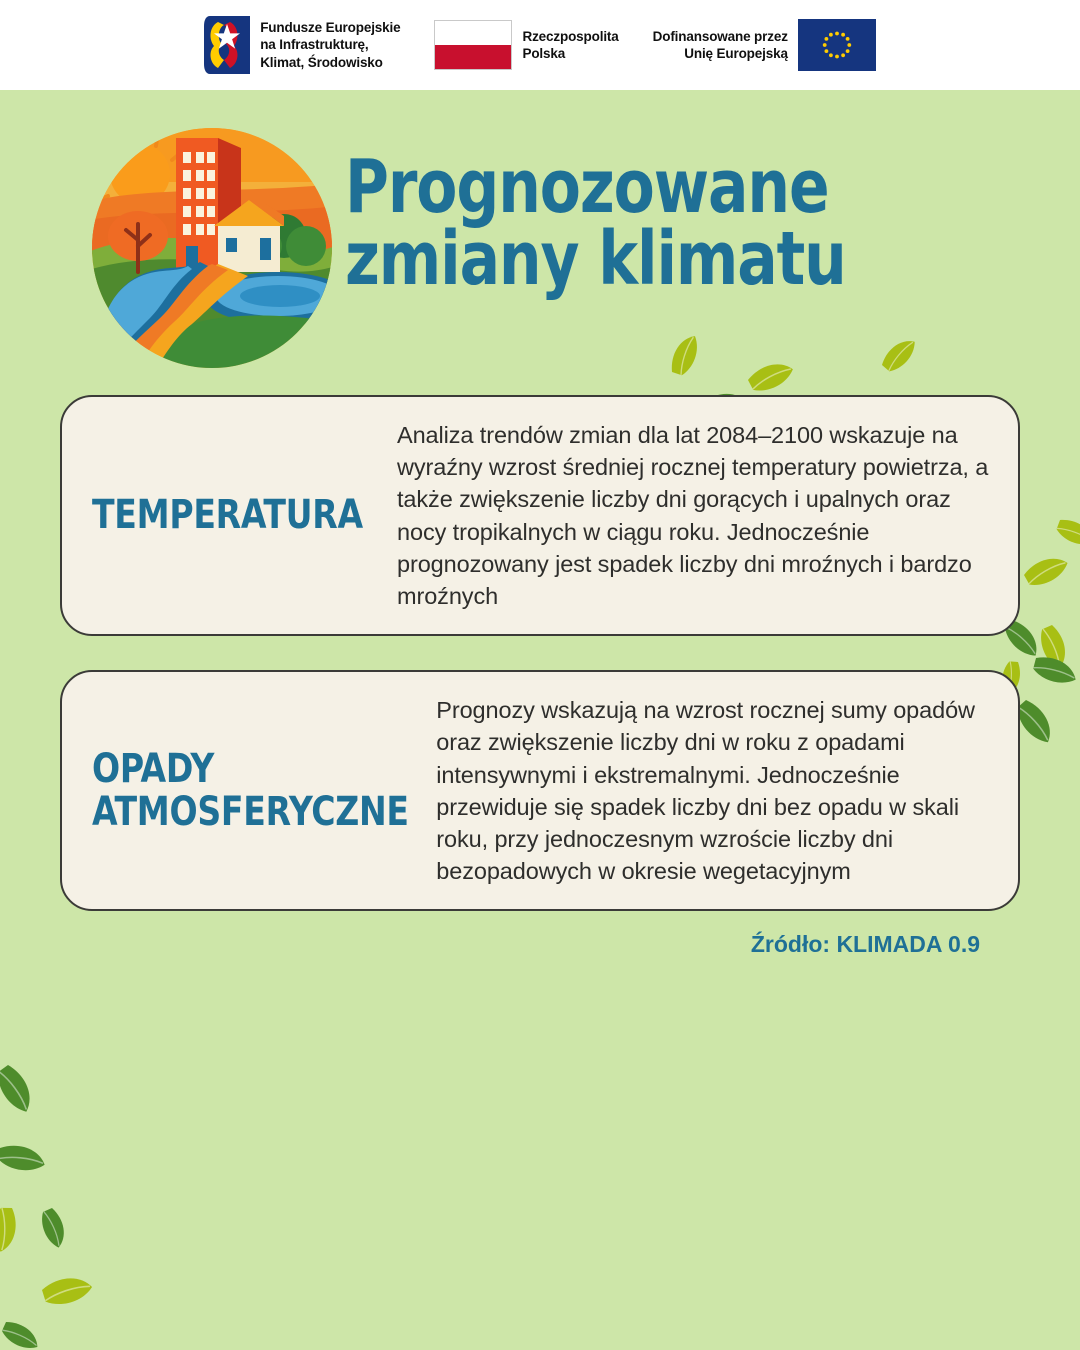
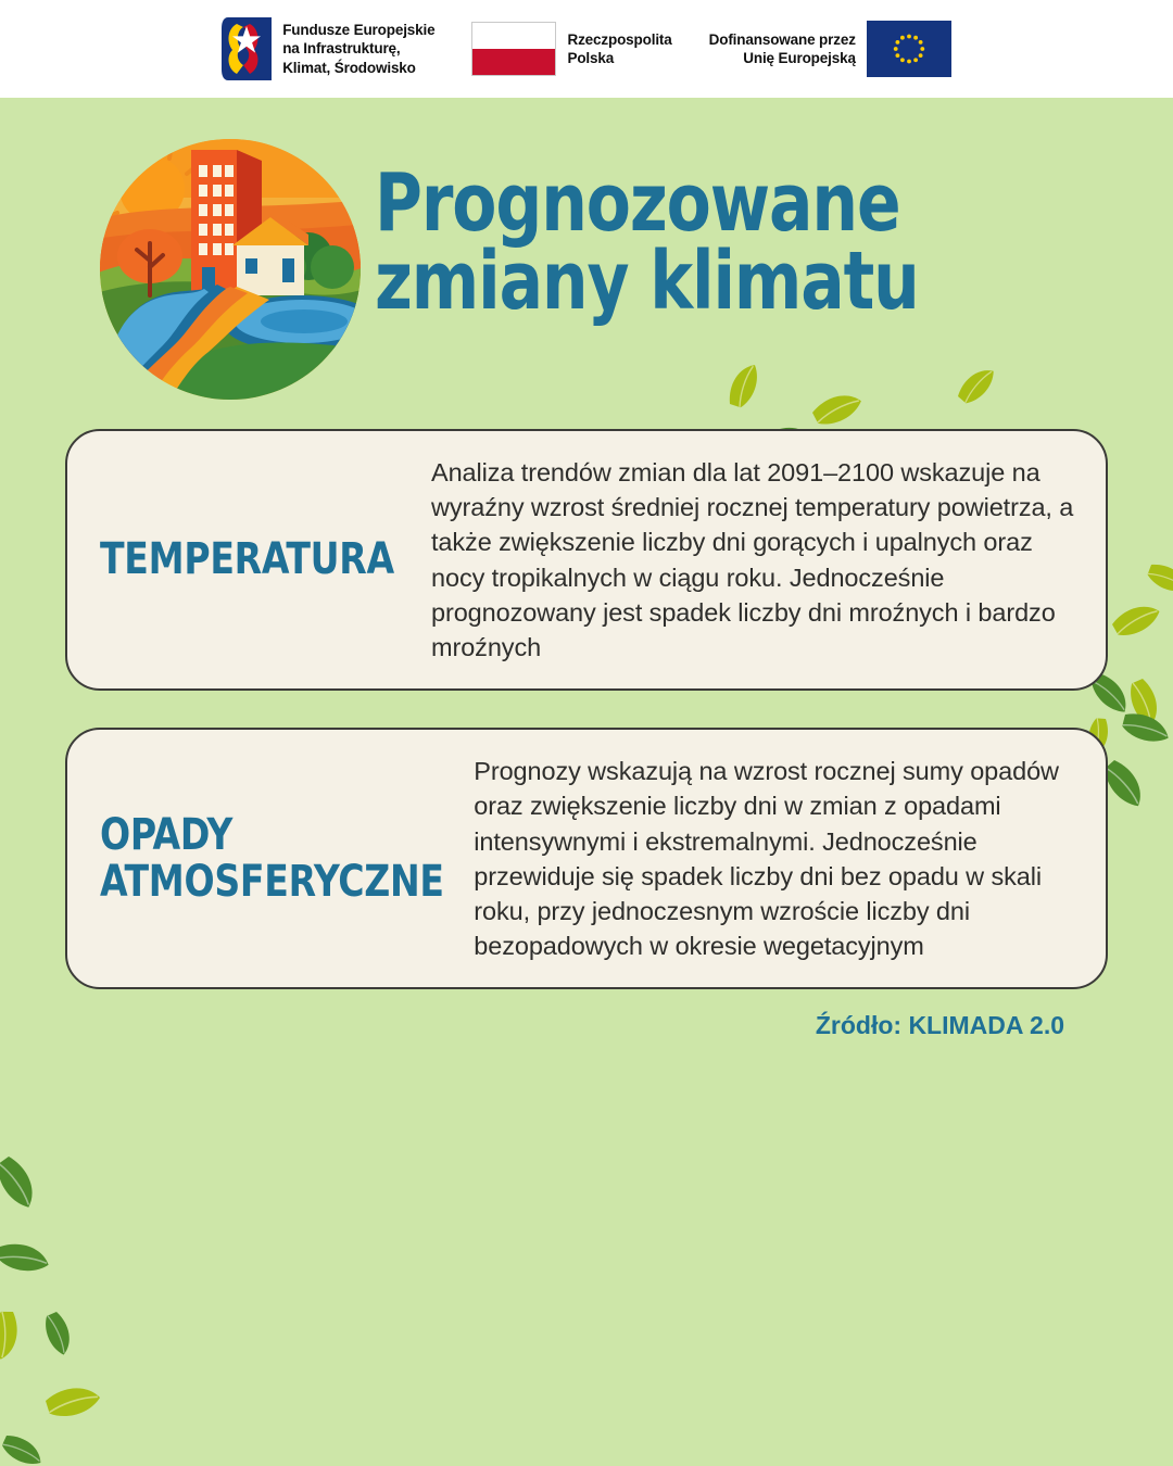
  Fundusze Europejskie
  na Infrastrukturę,
  Klimat, Środowisko
  Rzeczpospolita
  Polska
  Dofinansowane przez
  Unię Europejską
  Prognozowane zmiany klimatu
  TEMPERATURA
- Analiza trendów zmian dla lat 2084–2100 wskazuje na wyraźny wzrost średniej rocznej temperatury powietrza, a także zwiększenie liczby dni gorących i upalnych oraz nocy tropikalnych w ciągu roku. Jednocześnie prognozowany jest spadek liczby dni mroźnych i bardzo mroźnych
+ Analiza trendów zmian dla lat 2091–2100 wskazuje na wyraźny wzrost średniej rocznej temperatury powietrza, a także zwiększenie liczby dni gorących i upalnych oraz nocy tropikalnych w ciągu roku. Jednocześnie prognozowany jest spadek liczby dni mroźnych i bardzo mroźnych
  OPADY
  ATMOSFERYCZNE
- Prognozy wskazują na wzrost rocznej sumy opadów oraz zwiększenie liczby dni w roku z opadami intensywnymi i ekstremalnymi. Jednocześnie przewiduje się spadek liczby dni bez opadu w skali roku, przy jednoczesnym wzroście liczby dni bezopadowych w okresie wegetacyjnym
+ Prognozy wskazują na wzrost rocznej sumy opadów oraz zwiększenie liczby dni w zmian z opadami intensywnymi i ekstremalnymi. Jednocześnie przewiduje się spadek liczby dni bez opadu w skali roku, przy jednoczesnym wzroście liczby dni bezopadowych w okresie wegetacyjnym
- Źródło: KLIMADA 0.9
+ Źródło: KLIMADA 2.0
